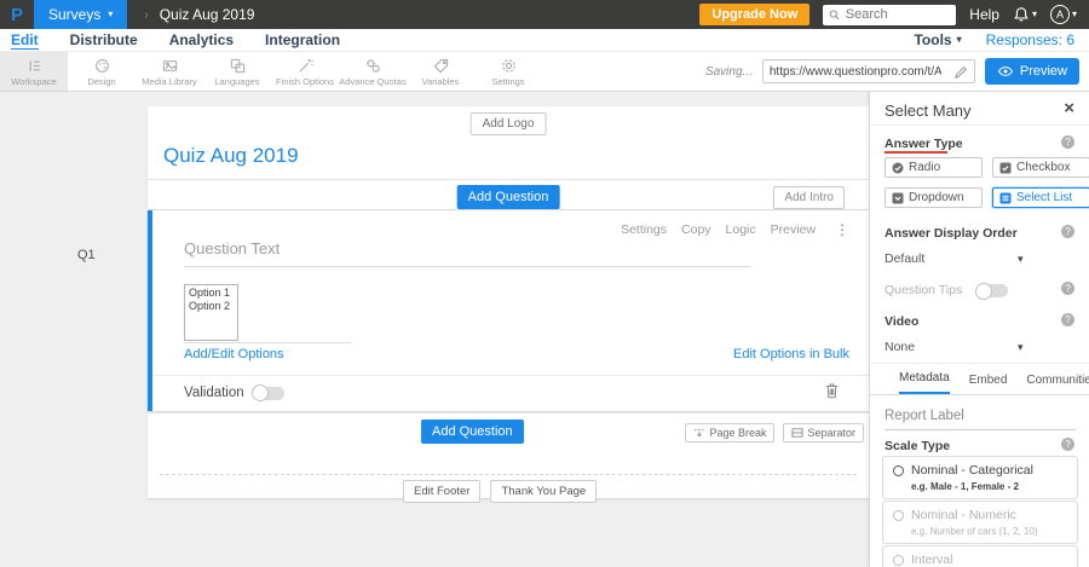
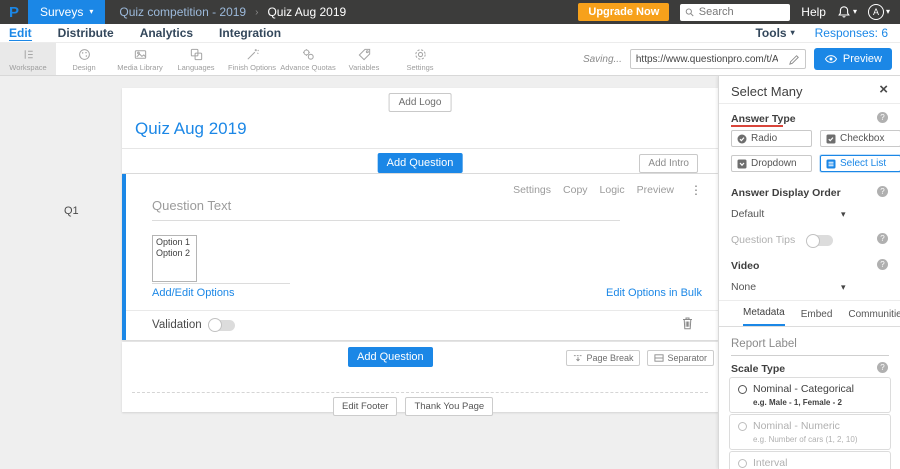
  P
  Surveys
  ▾
+ Quiz competition - 2019
  ›
  Quiz Aug 2019
  Upgrade Now
  Search
  Help
  ▾
  A
  ▾
  Edit
  Distribute
  Analytics
  Integration
  Tools
  ▾
  Responses: 6
  Workspace
  Design
  Media Library
  Languages
  Finish Options
  Advance Quotas
  Variables
  Settings
  Saving...
  https://www.questionpro.com/t/A
  Preview
  Q1
  Add Logo
  Quiz Aug 2019
  Add Question
  Add Intro
  Settings
  Copy
  Logic
  Preview
  ⋮
  Question Text
  Option 1
  Option 2
  Add/Edit Options
  Edit Options in Bulk
  Validation
  Add Question
  Page Break
  Separator
  Edit Footer
  Thank You Page
  Select Many
  ×
  Answer Type
  ?
  Radio
  Checkbox
  Dropdown
  Select List
  Answer Display Order
  ?
  Default
  ▾
  Question Tips
  ?
  Video
  ?
  None
  ▾
  Metadata
  Embed
  Communitie
  Report Label
  Scale Type
  ?
  Nominal - Categorical
  e.g. Male - 1, Female - 2
  Nominal - Numeric
  e.g. Number of cars (1, 2, 10)
  Interval
